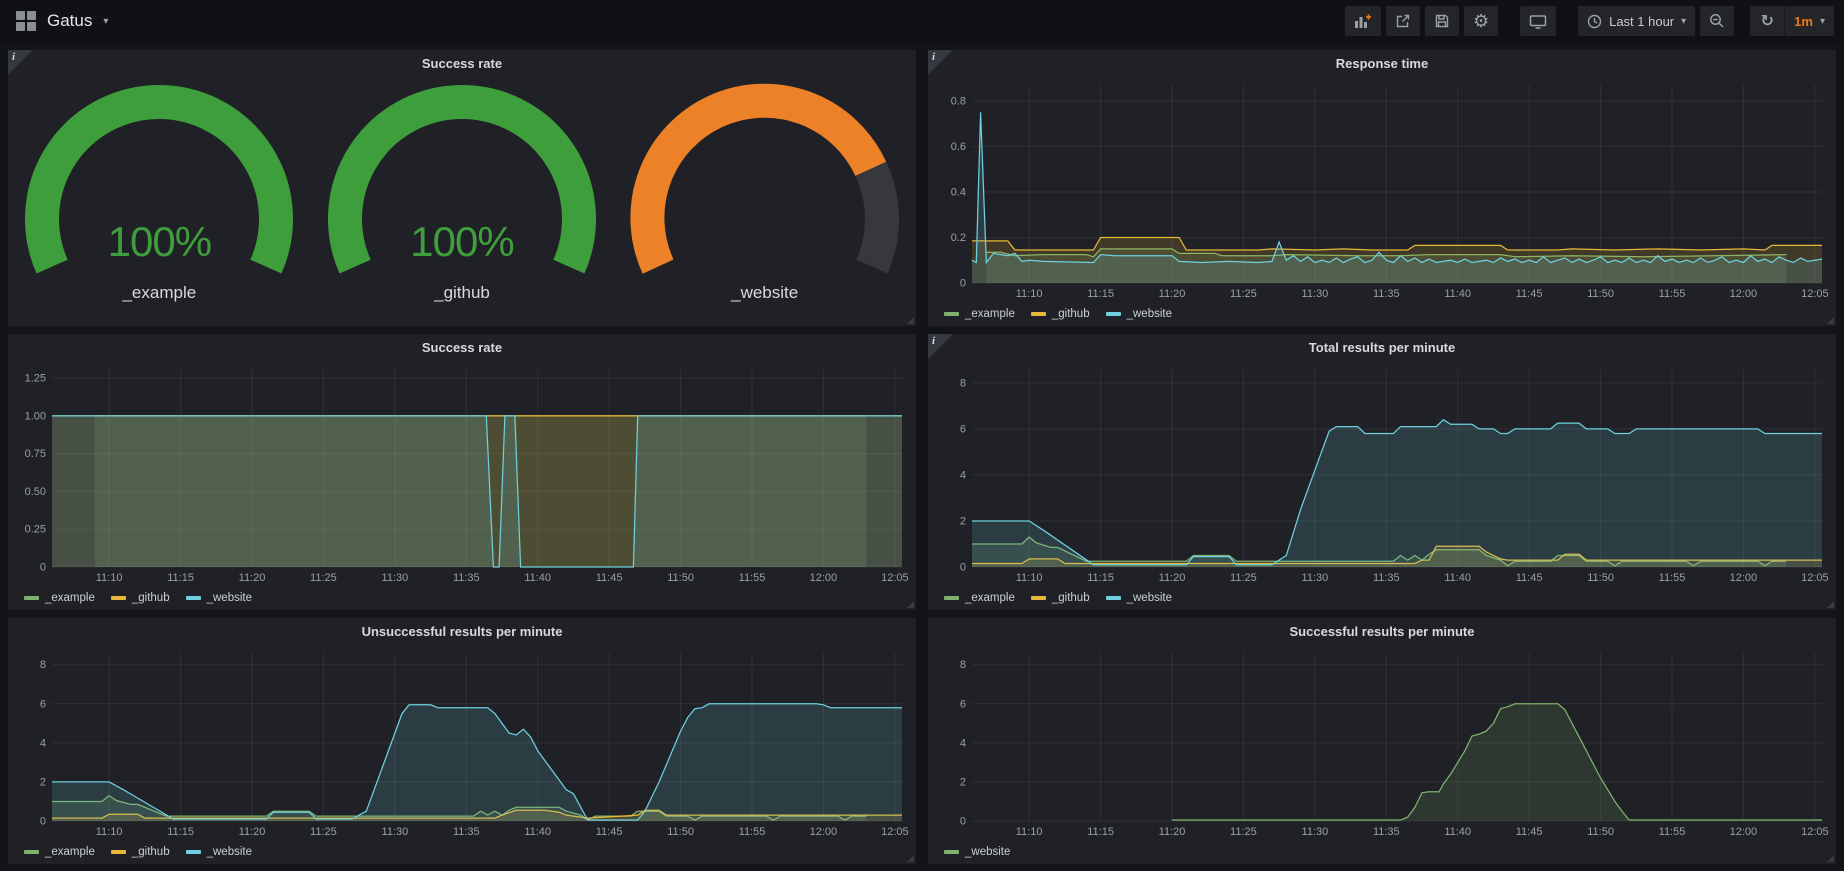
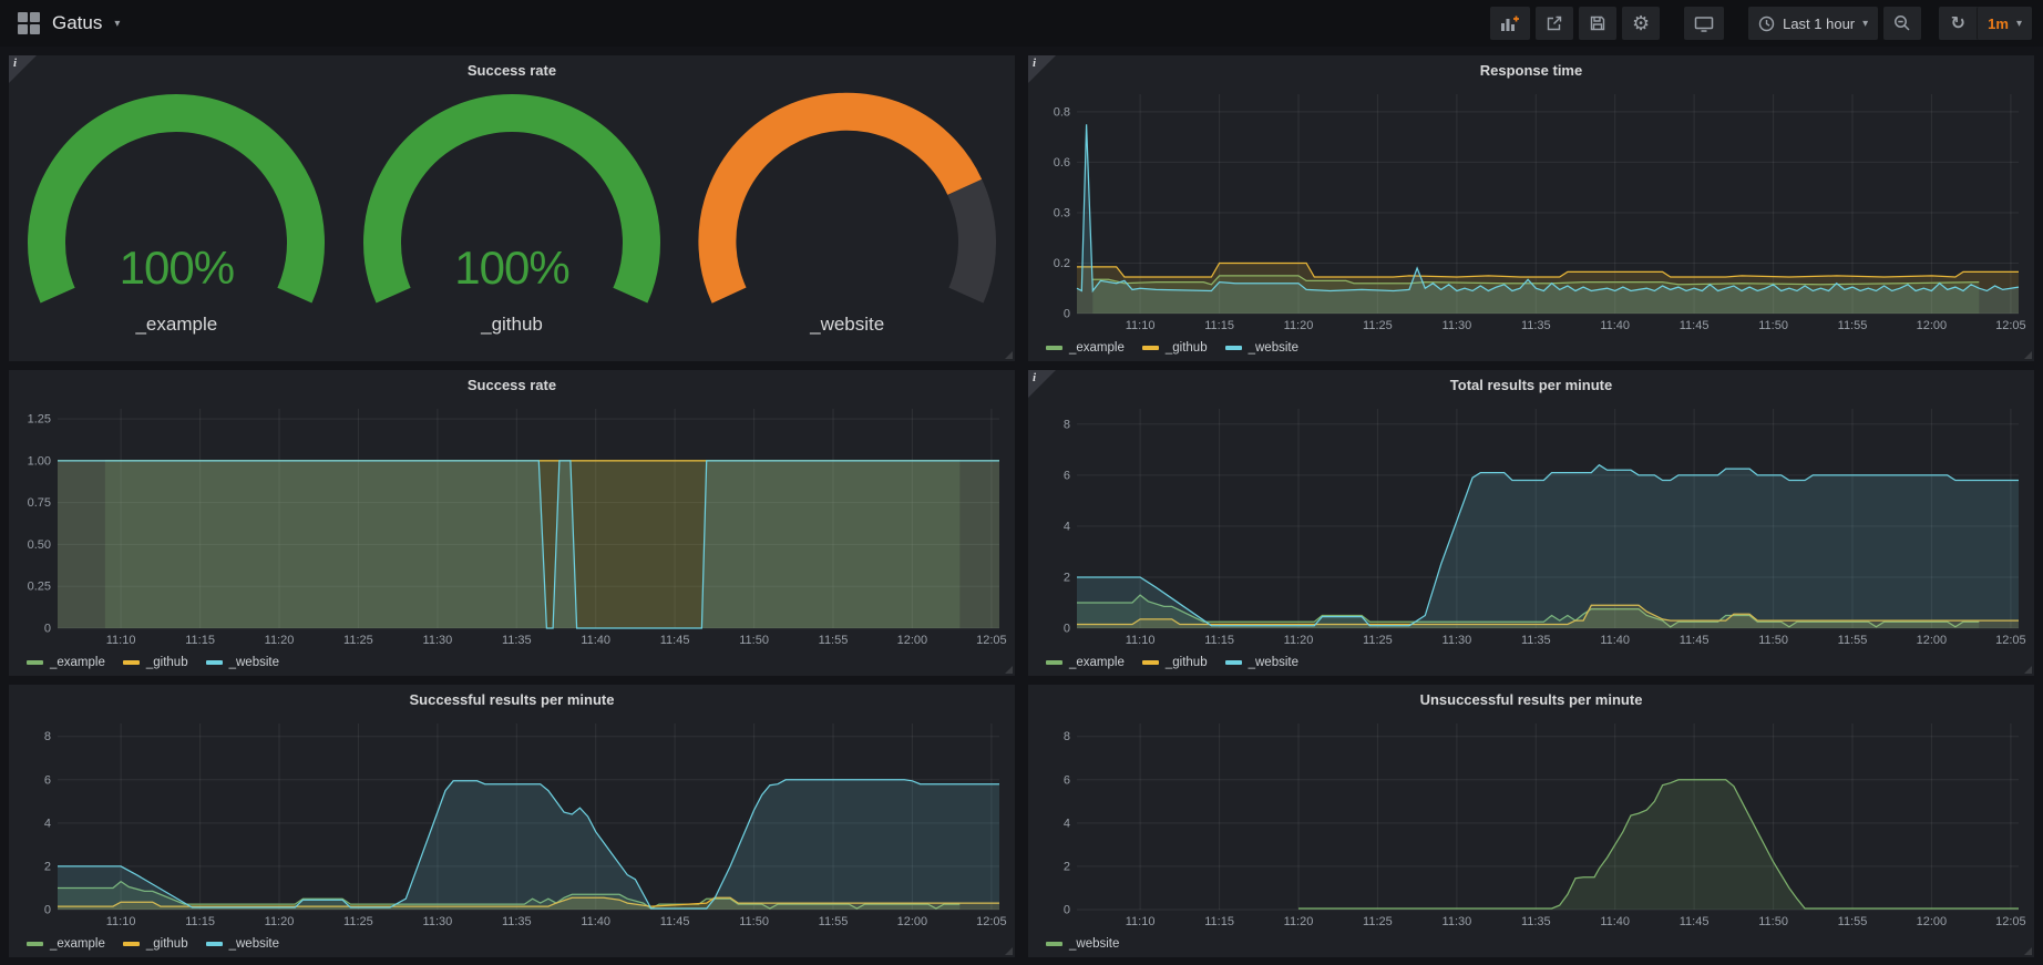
  Gatus
  ▾
  ⚙
  Last 1 hour
  ▾
  ↻
  1m
  ▾
  i
  Success rate
  100%
  _example
  100%
  _github
  _website
  i
  Response time
  0
  0.2
- 0.4
+ 0.3
  0.6
  0.8
  11:10
  11:15
  11:20
  11:25
  11:30
  11:35
  11:40
  11:45
  11:50
  11:55
  12:00
  12:05
  _example
  _github
  _website
  Success rate
  0
  0.25
  0.50
  0.75
  1.00
  1.25
  11:10
  11:15
  11:20
  11:25
  11:30
  11:35
  11:40
  11:45
  11:50
  11:55
  12:00
  12:05
  _example
  _github
  _website
  i
  Total results per minute
  0
  2
  4
  6
  8
  11:10
  11:15
  11:20
  11:25
  11:30
  11:35
  11:40
  11:45
  11:50
  11:55
  12:00
  12:05
  _example
  _github
  _website
- Unsuccessful results per minute
+ Successful results per minute
  0
  2
  4
  6
  8
  11:10
  11:15
  11:20
  11:25
  11:30
  11:35
  11:40
  11:45
  11:50
  11:55
  12:00
  12:05
  _example
  _github
  _website
- Successful results per minute
+ Unsuccessful results per minute
  0
  2
  4
  6
  8
  11:10
  11:15
  11:20
  11:25
  11:30
  11:35
  11:40
  11:45
  11:50
  11:55
  12:00
  12:05
  _website
